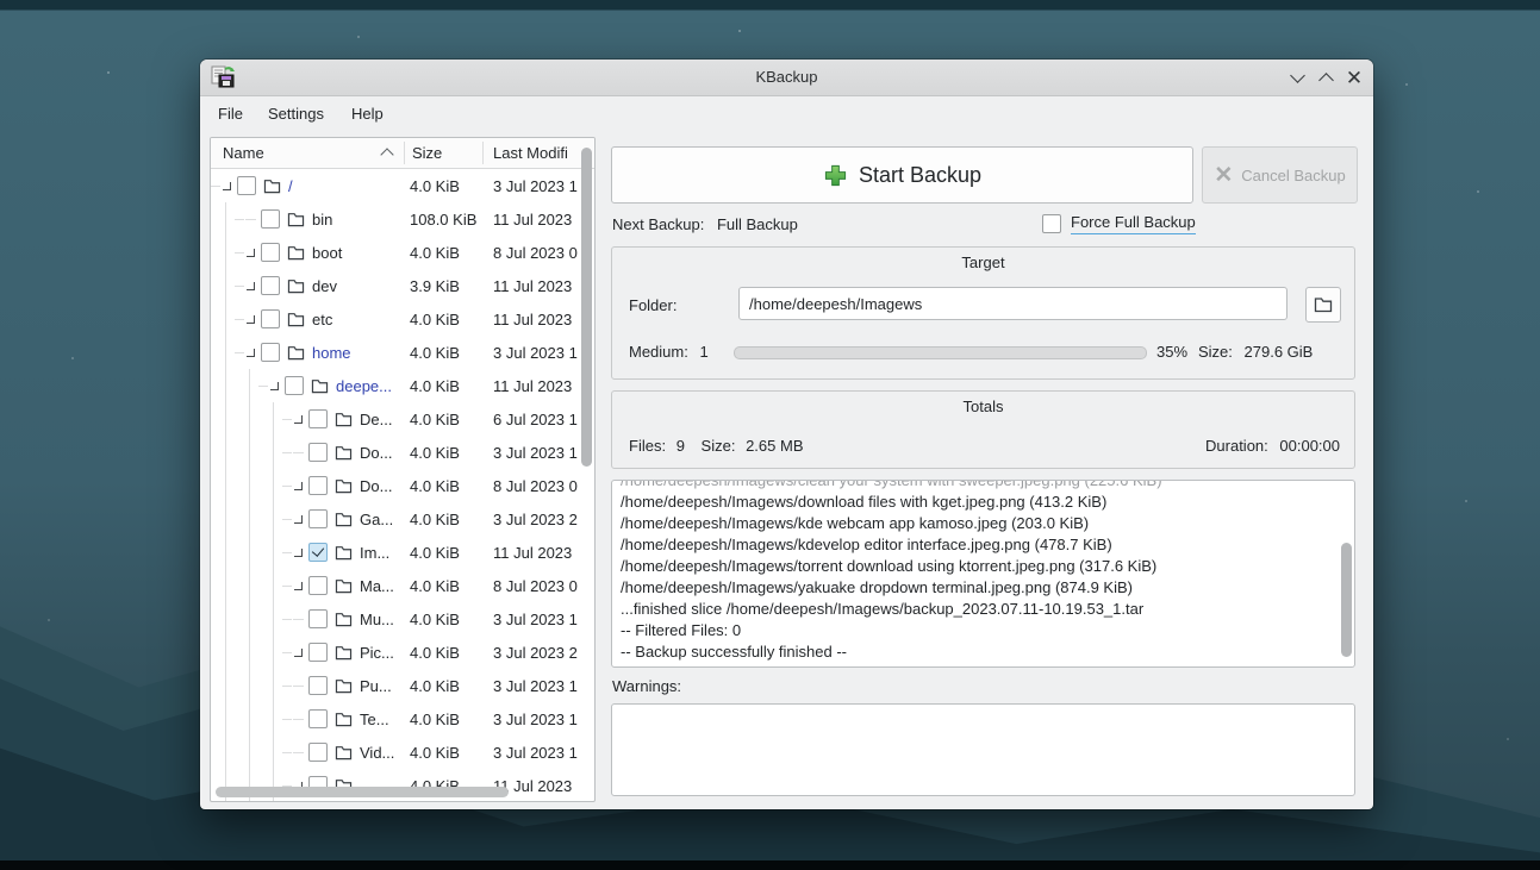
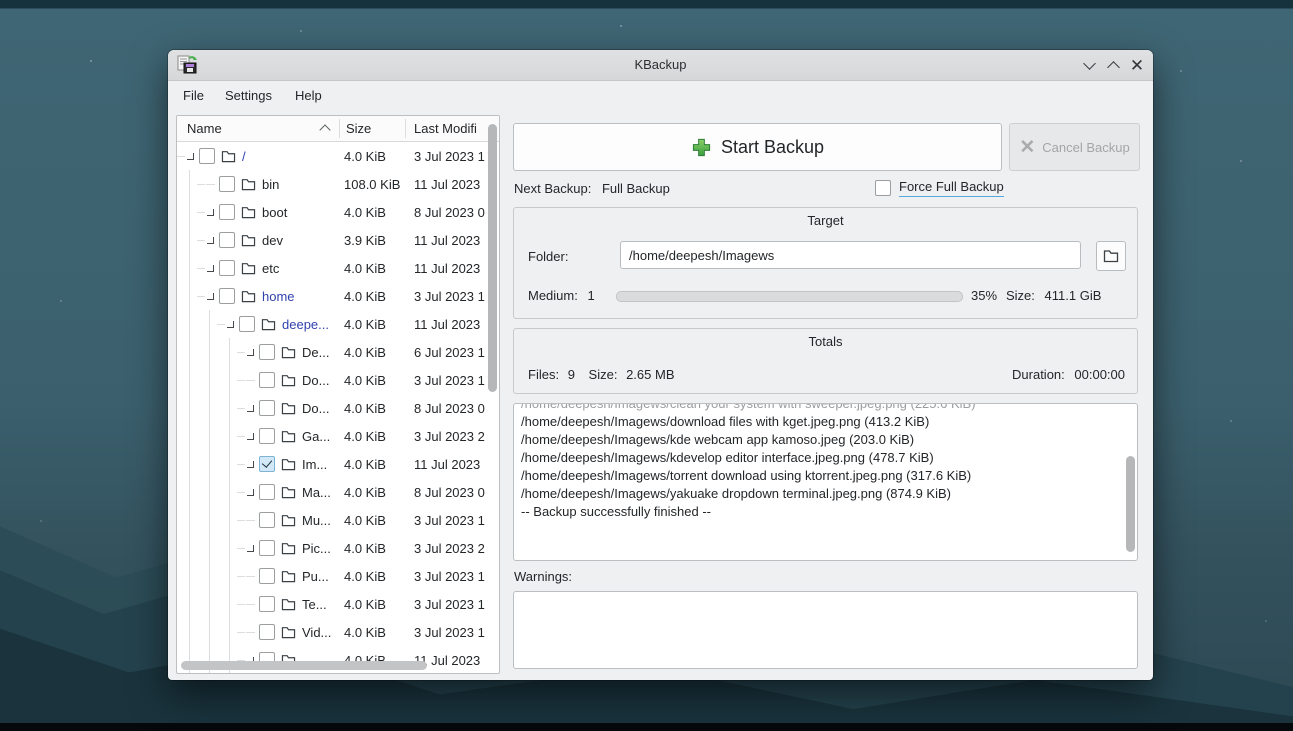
  KBackup
  ✕
  File
  Settings
  Help
  Name
  Size
  Last Modifi
  /
  4.0 KiB
  3 Jul 2023 1
  bin
  108.0 KiB
  11 Jul 2023
  boot
  4.0 KiB
  8 Jul 2023 0
  dev
  3.9 KiB
  11 Jul 2023
  etc
  4.0 KiB
  11 Jul 2023
  home
  4.0 KiB
  3 Jul 2023 1
  deepe...
  4.0 KiB
  11 Jul 2023
  De...
  4.0 KiB
  6 Jul 2023 1
  Do...
  4.0 KiB
  3 Jul 2023 1
  Do...
  4.0 KiB
  8 Jul 2023 0
  Ga...
  4.0 KiB
  3 Jul 2023 2
  Im...
  4.0 KiB
  11 Jul 2023
  Ma...
  4.0 KiB
  8 Jul 2023 0
  Mu...
  4.0 KiB
  3 Jul 2023 1
  Pic...
  4.0 KiB
  3 Jul 2023 2
  Pu...
  4.0 KiB
  3 Jul 2023 1
  Te...
  4.0 KiB
  3 Jul 2023 1
  Vid...
  4.0 KiB
  3 Jul 2023 1
  4.0 KiB
  11 Jul 2023
  Start Backup
  ✕
  Cancel Backup
  Next Backup: Full Backup
  Force Full Backup
  Target
  Folder:
  /home/deepesh/Imagews
  Medium: 1
  35%
- Size: 279.6 GiB
+ Size: 411.1 GiB
  Totals
  Files: 9 Size: 2.65 MB
  Duration: 00:00:00
  /home/deepesh/Imagews/clean your system with sweeper.jpeg.png (225.6 KiB)
  /home/deepesh/Imagews/download files with kget.jpeg.png (413.2 KiB)
  /home/deepesh/Imagews/kde webcam app kamoso.jpeg (203.0 KiB)
  /home/deepesh/Imagews/kdevelop editor interface.jpeg.png (478.7 KiB)
  /home/deepesh/Imagews/torrent download using ktorrent.jpeg.png (317.6 KiB)
  /home/deepesh/Imagews/yakuake dropdown terminal.jpeg.png (874.9 KiB)
- ...finished slice /home/deepesh/Imagews/backup_2023.07.11-10.19.53_1.tar
- -- Filtered Files: 0
  -- Backup successfully finished --
  Warnings:
